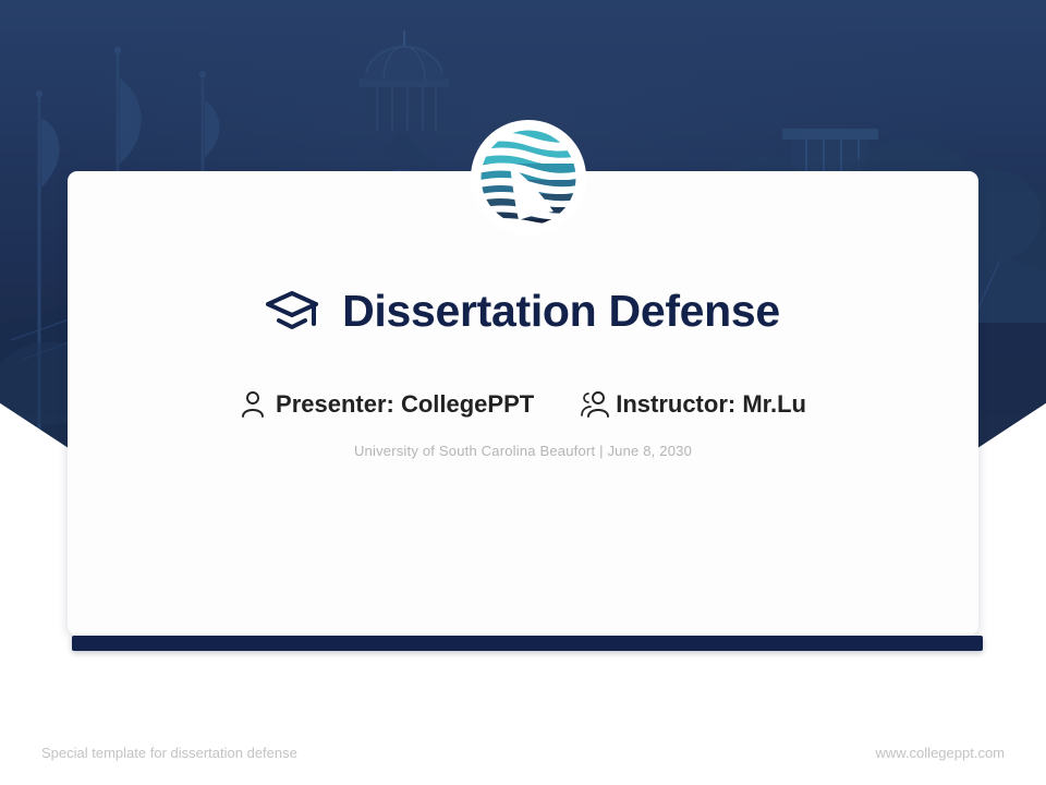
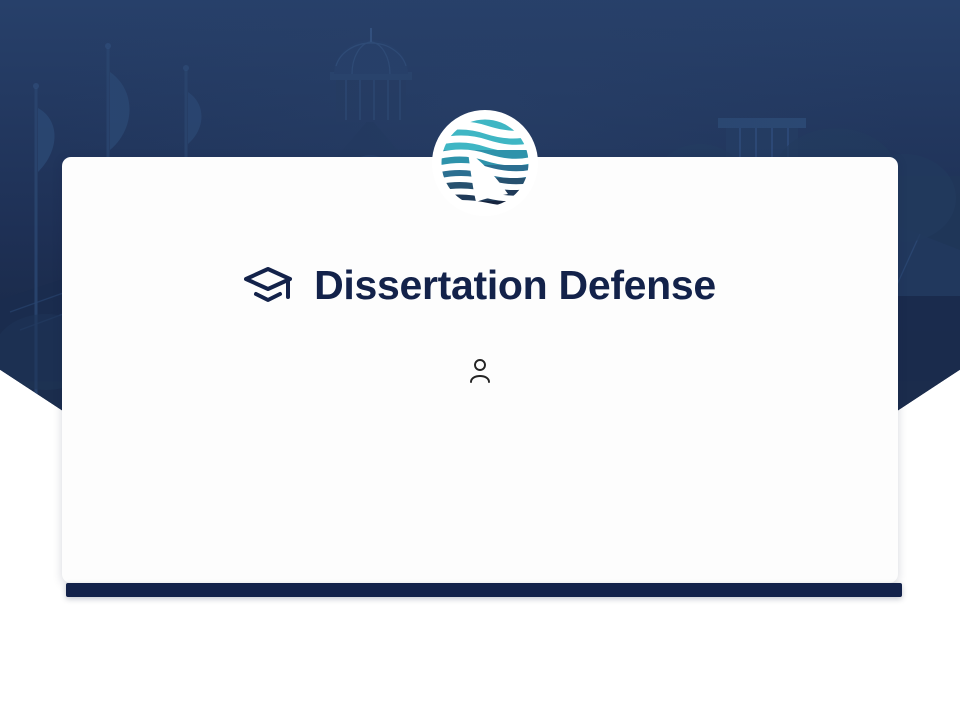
  Dissertation Defense
- Presenter: CollegePPT
- Instructor: Mr.Lu
- University of South Carolina Beaufort | June 8, 2030
- Special template for dissertation defense
- www.collegeppt.com
